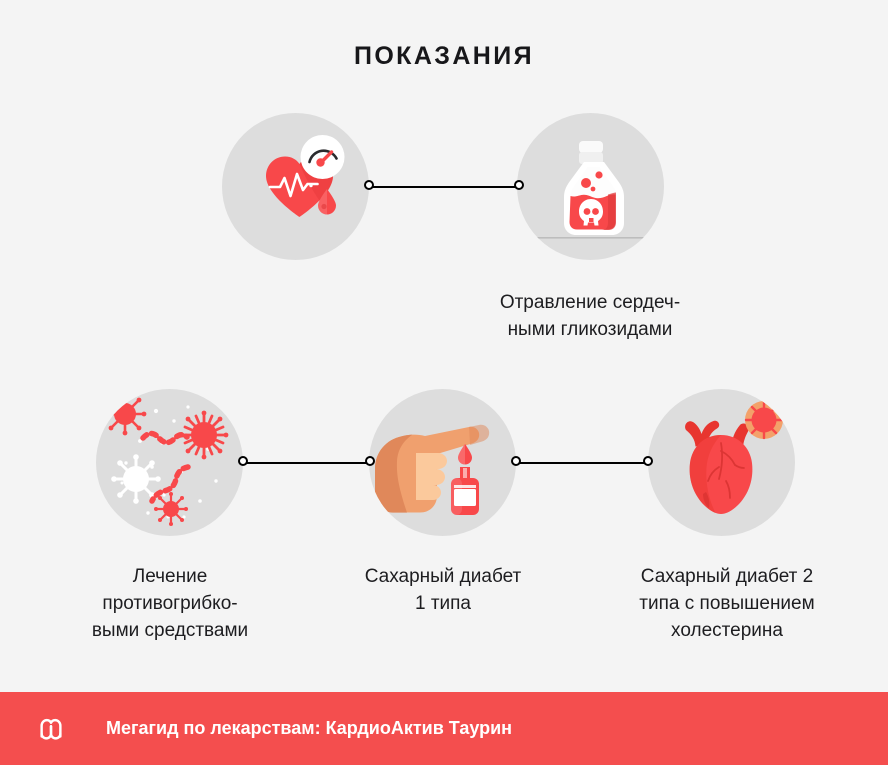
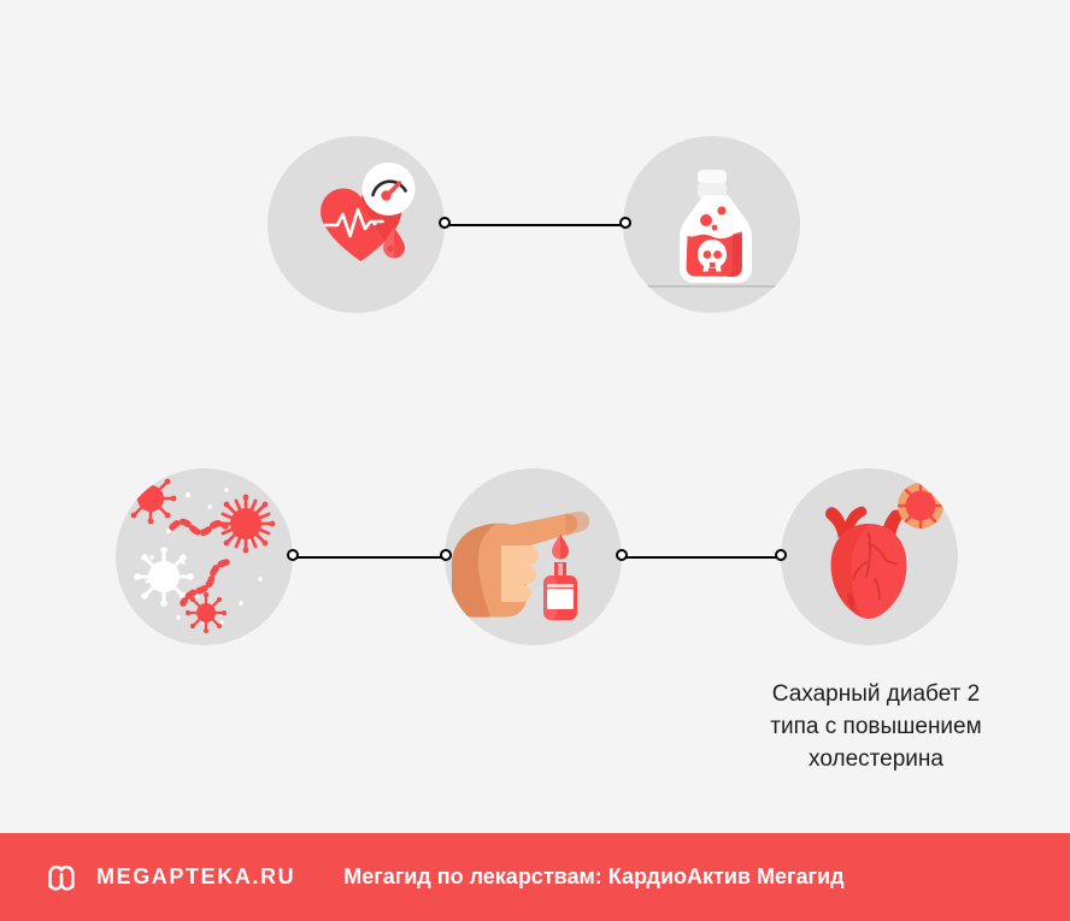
- ПОКАЗАНИЯ
- Отравление сердеч-
- ными гликозидами
- Лечение
- противогрибко-
- выми средствами
- Сахарный диабет
- 1 типа
  Сахарный диабет 2
  типа с повышением
  холестерина
+ MEGAPTEKA.RU
- Мегагид по лекарствам: КардиоАктив Таурин
+ Мегагид по лекарствам: КардиоАктив Мегагид
